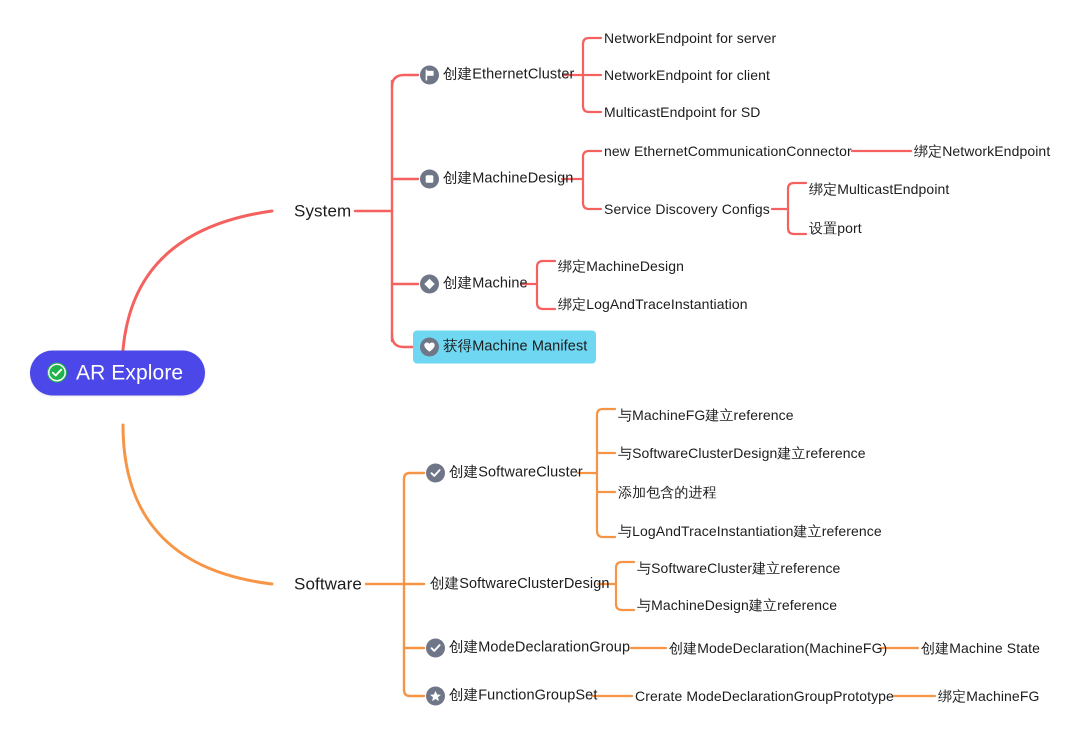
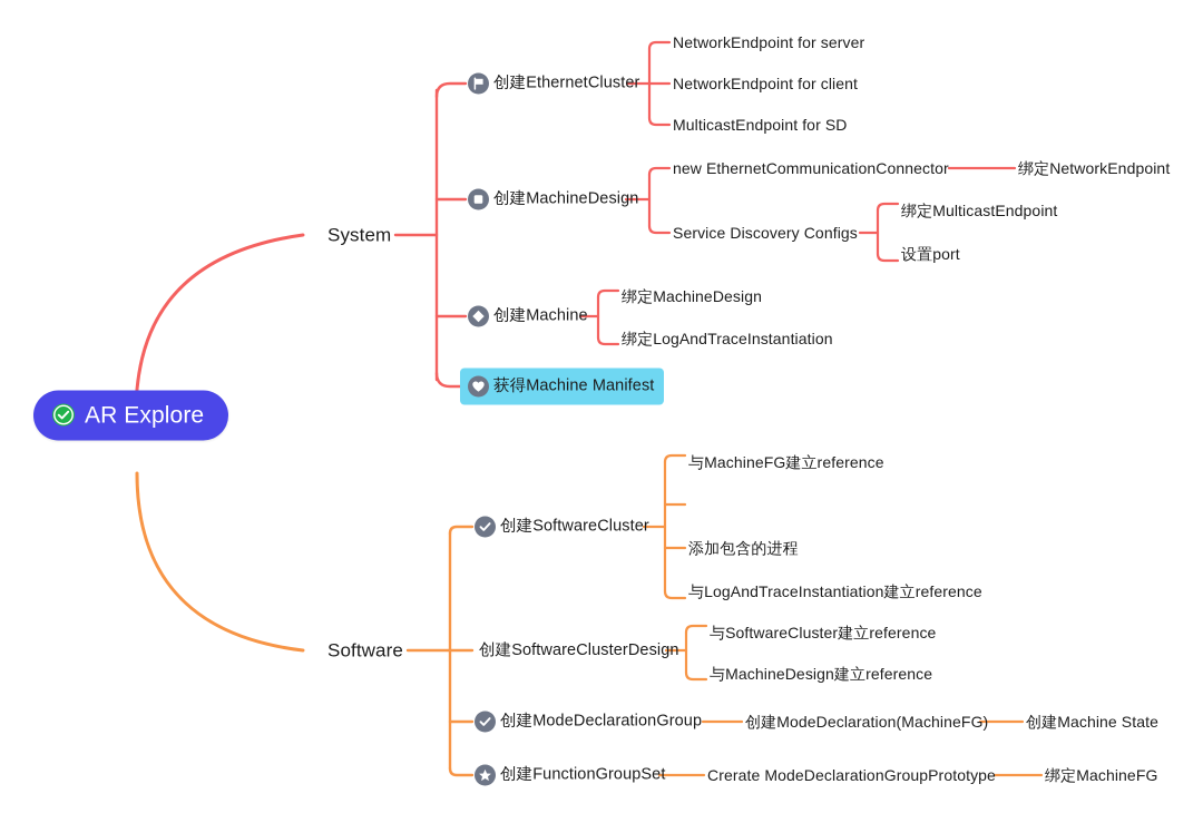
  AR Explore
  System
  Software
  创建EthernetCluster
  创建MachineDesign
  创建Machine
  获得Machine Manifest
  NetworkEndpoint for server
  NetworkEndpoint for client
  MulticastEndpoint for SD
  new EthernetCommunicationConnector
  绑定NetworkEndpoint
  Service Discovery Configs
  绑定MulticastEndpoint
  设置port
  绑定MachineDesign
  绑定LogAndTraceInstantiation
  创建SoftwareCluster
  创建SoftwareClusterDesign
  创建ModeDeclarationGroup
  创建FunctionGroupSet
  与MachineFG建立reference
- 与SoftwareClusterDesign建立reference
  添加包含的进程
  与LogAndTraceInstantiation建立reference
  与SoftwareCluster建立reference
  与MachineDesign建立reference
  创建ModeDeclaration(MachineFG)
  创建Machine State
  Crerate ModeDeclarationGroupPrototype
  绑定MachineFG
